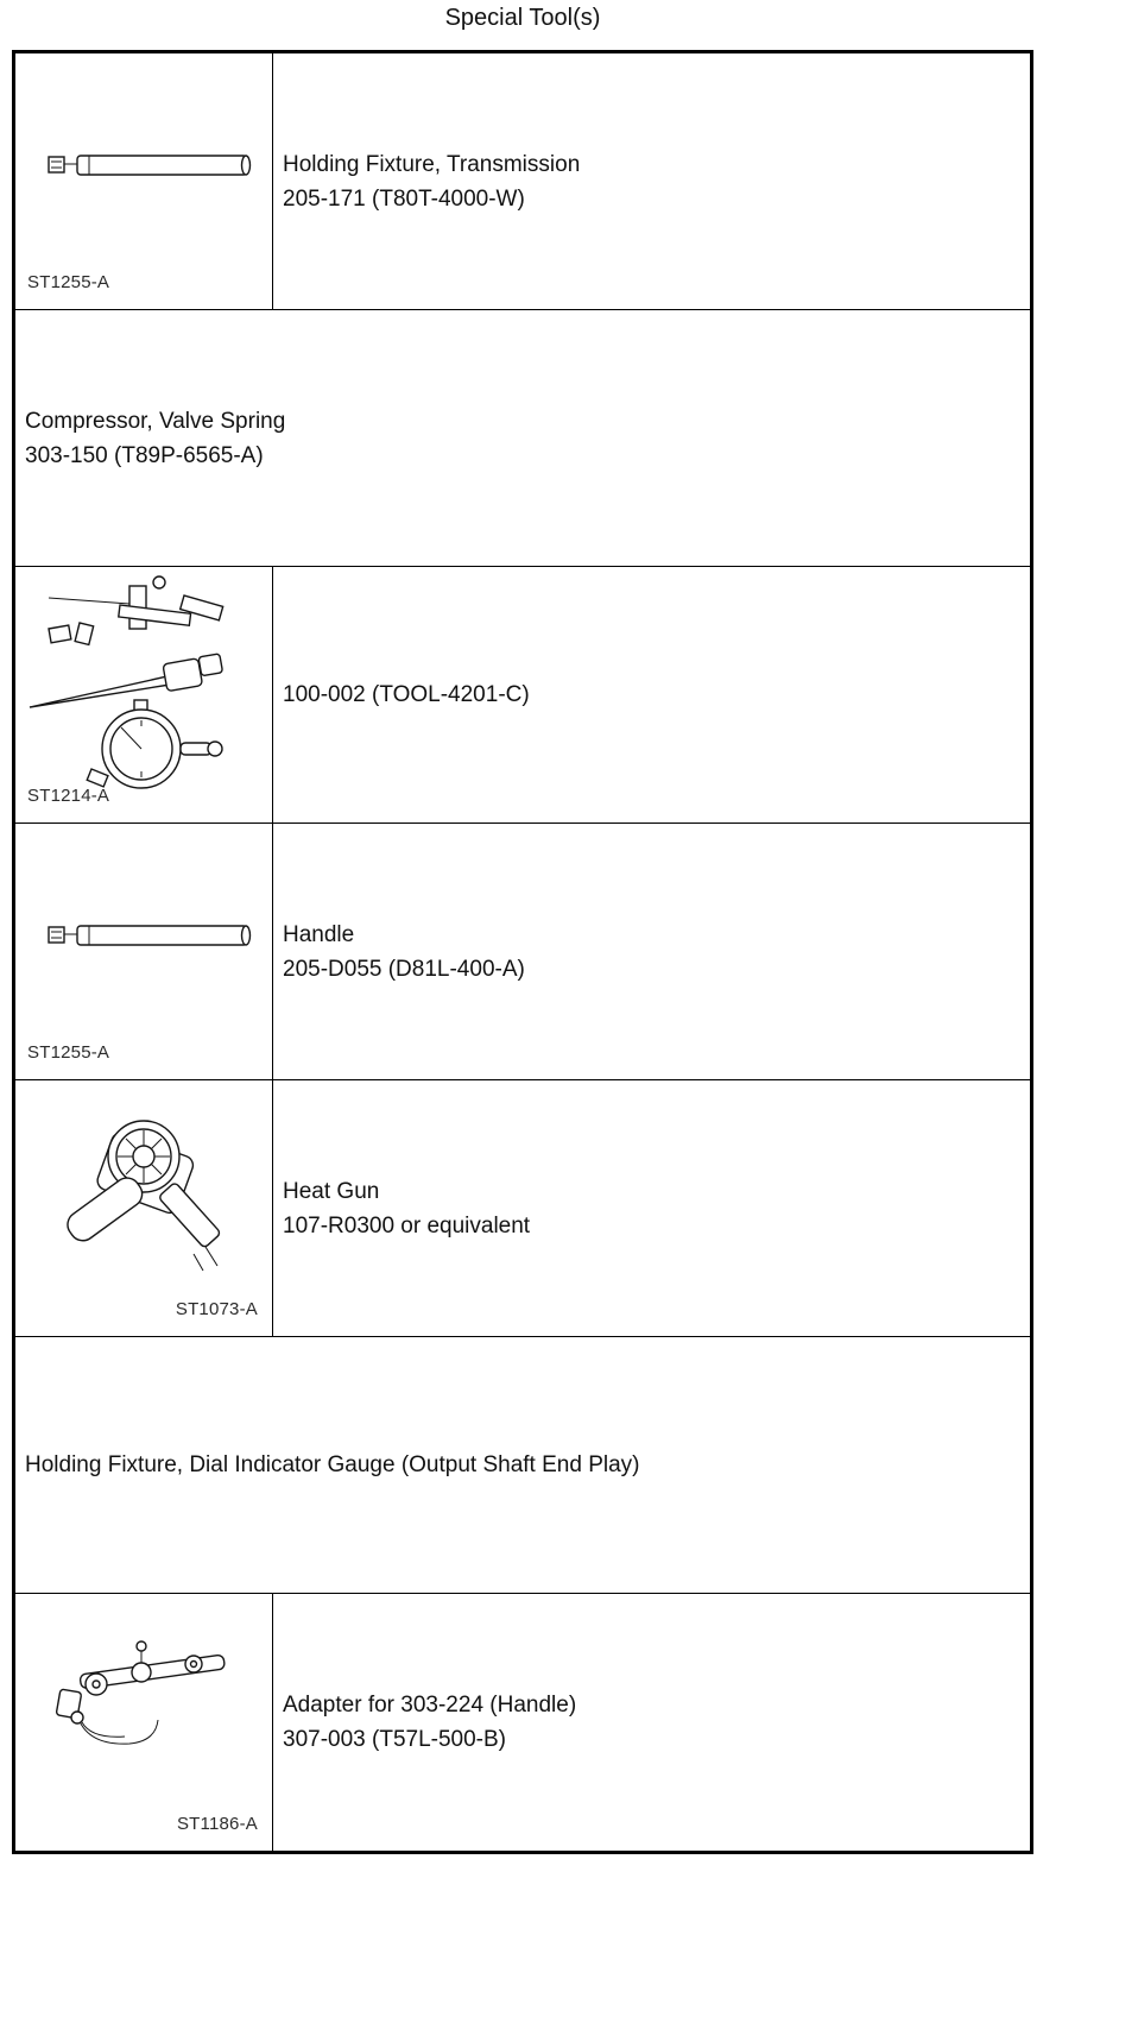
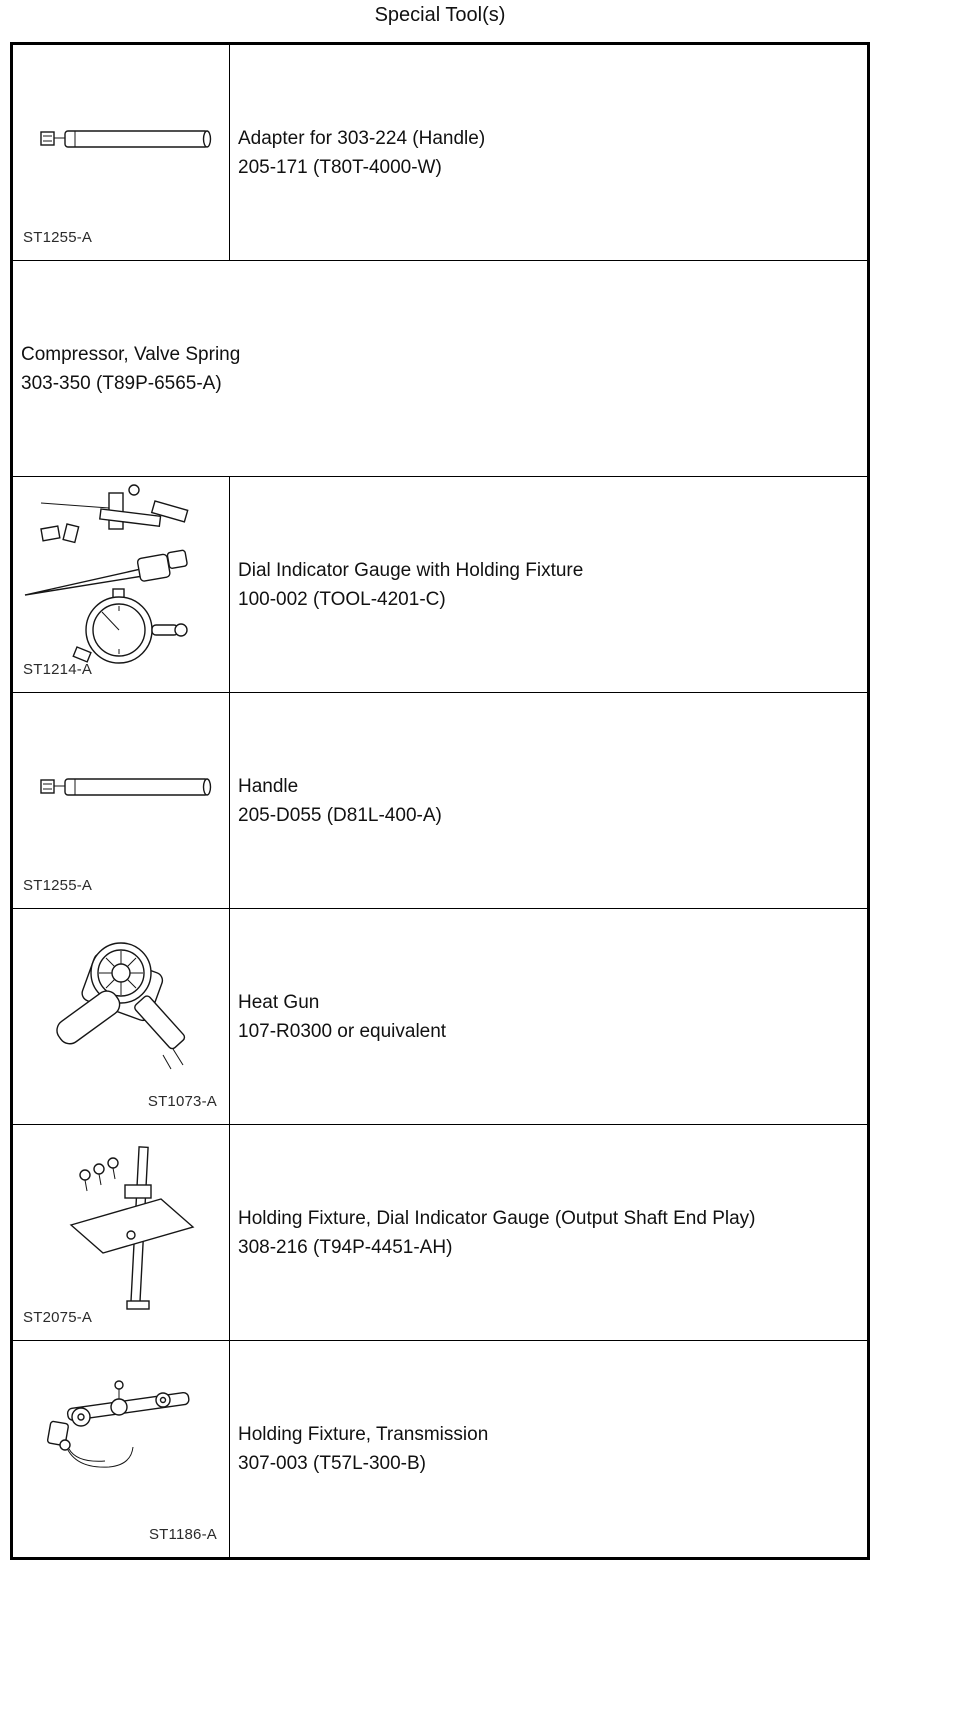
  Special Tool(s)
  ST1255-A
- Holding Fixture, Transmission
+ Adapter for 303-224 (Handle)
  205-171 (T80T-4000-W)
  Compressor, Valve Spring
- 303-150 (T89P-6565-A)
+ 303-350 (T89P-6565-A)
  ST1214-A
+ Dial Indicator Gauge with Holding Fixture
  100-002 (TOOL-4201-C)
  ST1255-A
  Handle
  205-D055 (D81L-400-A)
  ST1073-A
  Heat Gun
  107-R0300 or equivalent
+ ST2075-A
  Holding Fixture, Dial Indicator Gauge (Output Shaft End Play)
+ 308-216 (T94P-4451-AH)
  ST1186-A
- Adapter for 303-224 (Handle)
+ Holding Fixture, Transmission
- 307-003 (T57L-500-B)
+ 307-003 (T57L-300-B)
